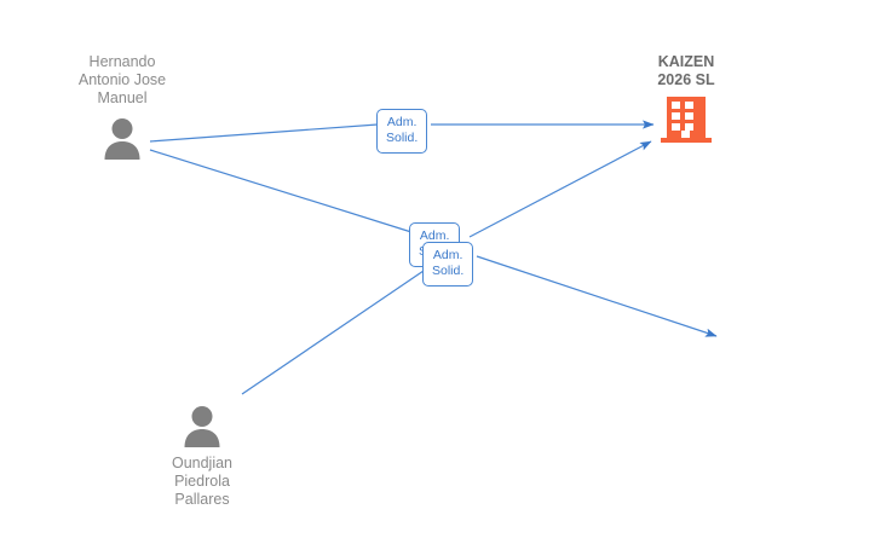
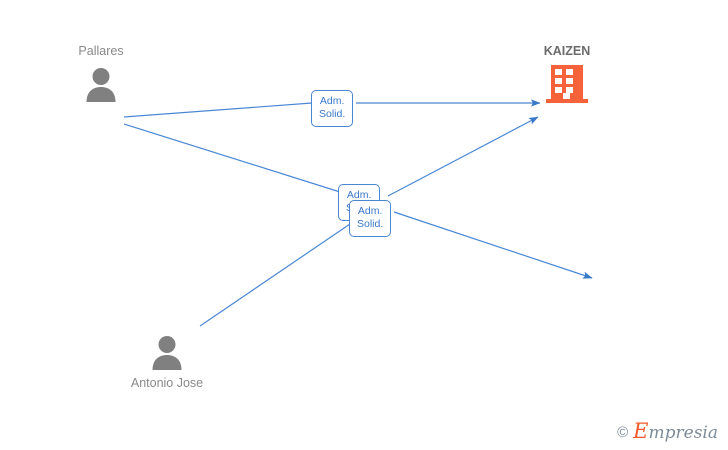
- Hernando
- Antonio Jose
+ Pallares
- Manuel
- Oundjian
- Piedrola
- Pallares
+ Antonio Jose
  KAIZEN
- 2026 SL
  Adm.
  Solid.
  Adm.
  Adm.
  Solid.
+ ©
+ Empresia
